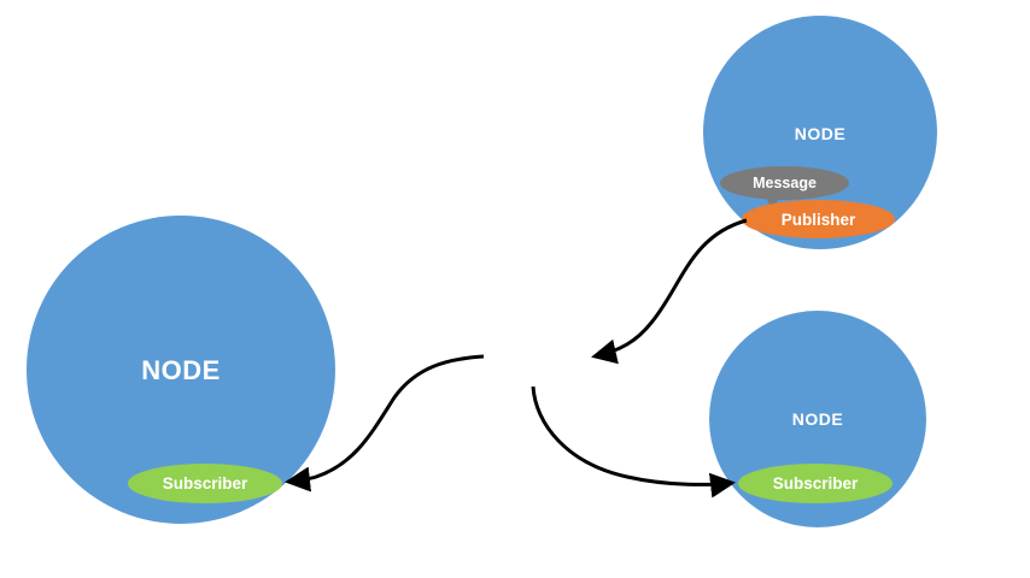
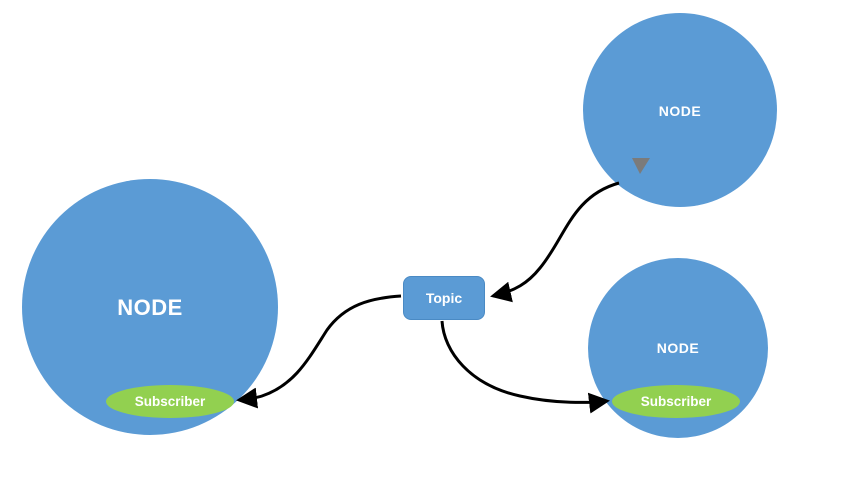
  NODE
  Subscriber
  NODE
- Message
- Publisher
  NODE
  Subscriber
+ Topic
